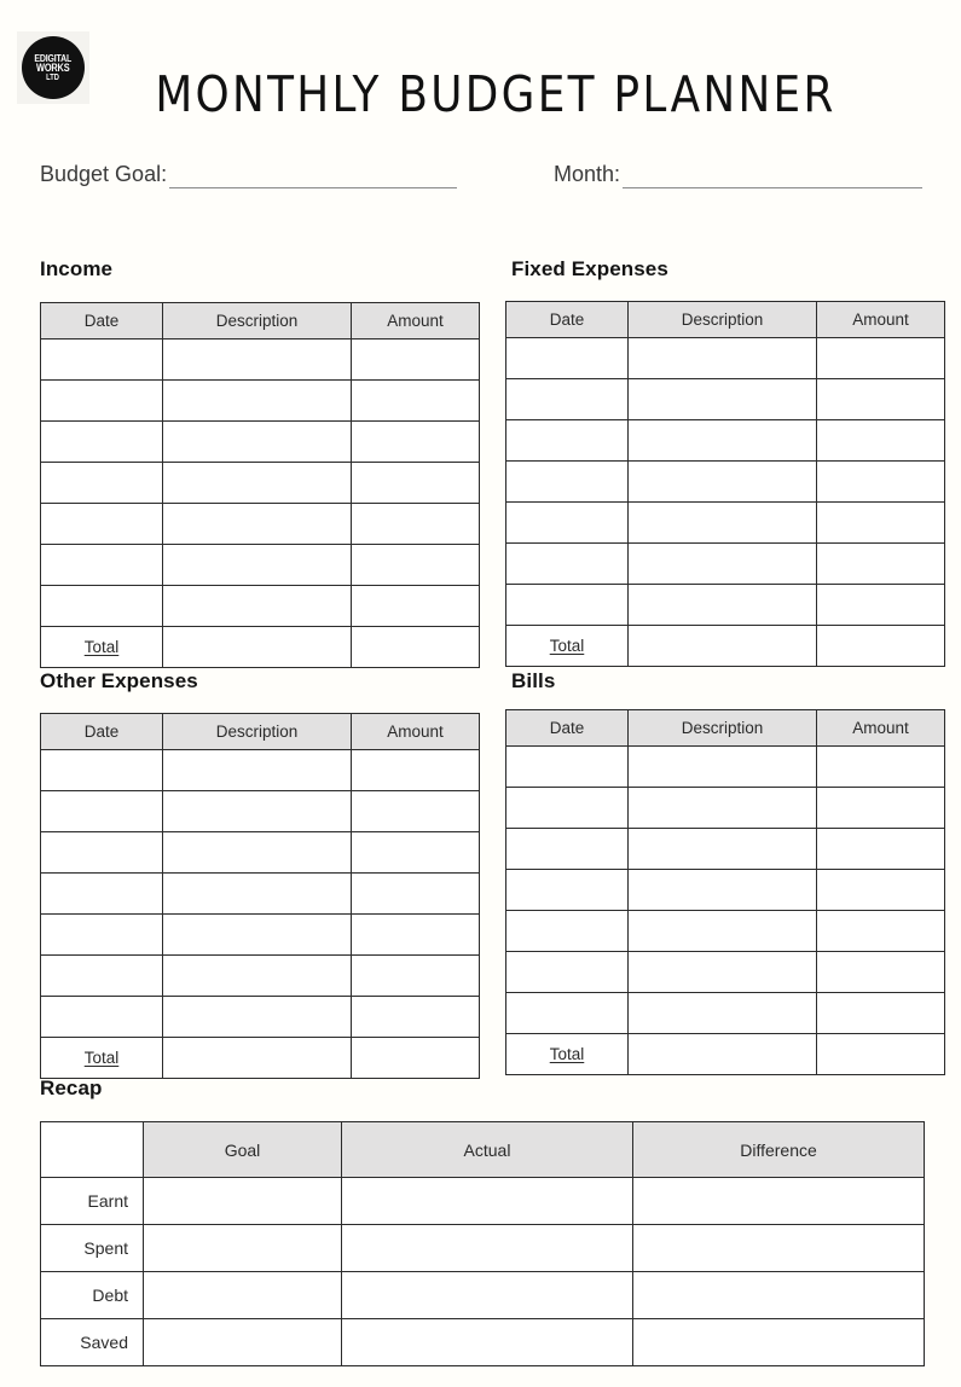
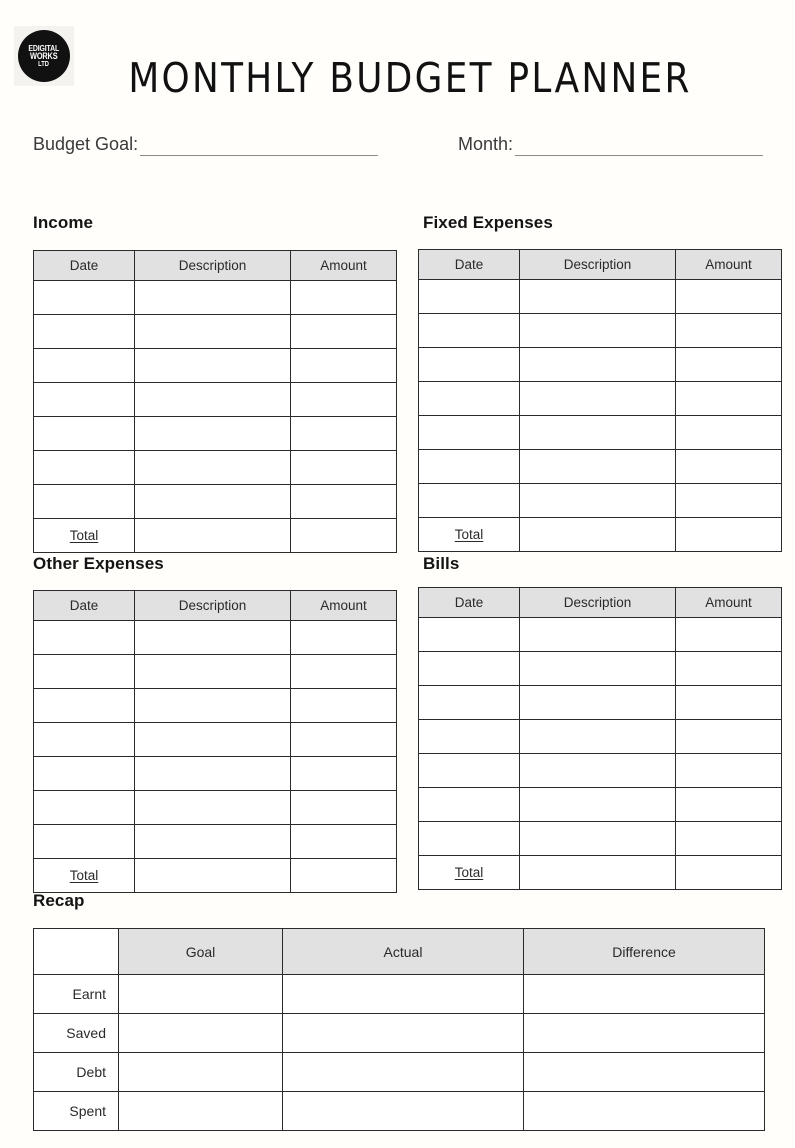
  EDIGITAL
  WORKS
  MONTHLY BUDGET PLANNER
  Budget Goal:
  Month:
  Income
  Date	Description	Amount
  Total
  Fixed Expenses
  Date	Description	Amount
  Total
  Other Expenses
  Date	Description	Amount
  Total
  Bills
  Date	Description	Amount
  Total
  Recap
  	Goal	Actual	Difference
  Earnt
- Spent
+ Saved
  Debt
- Saved
+ Spent
